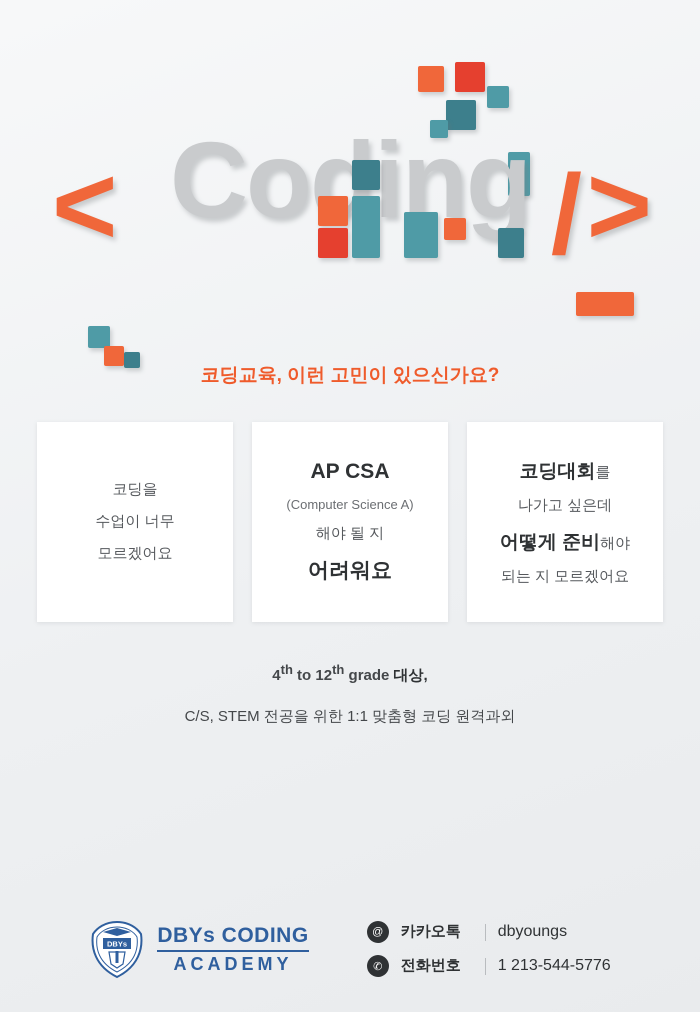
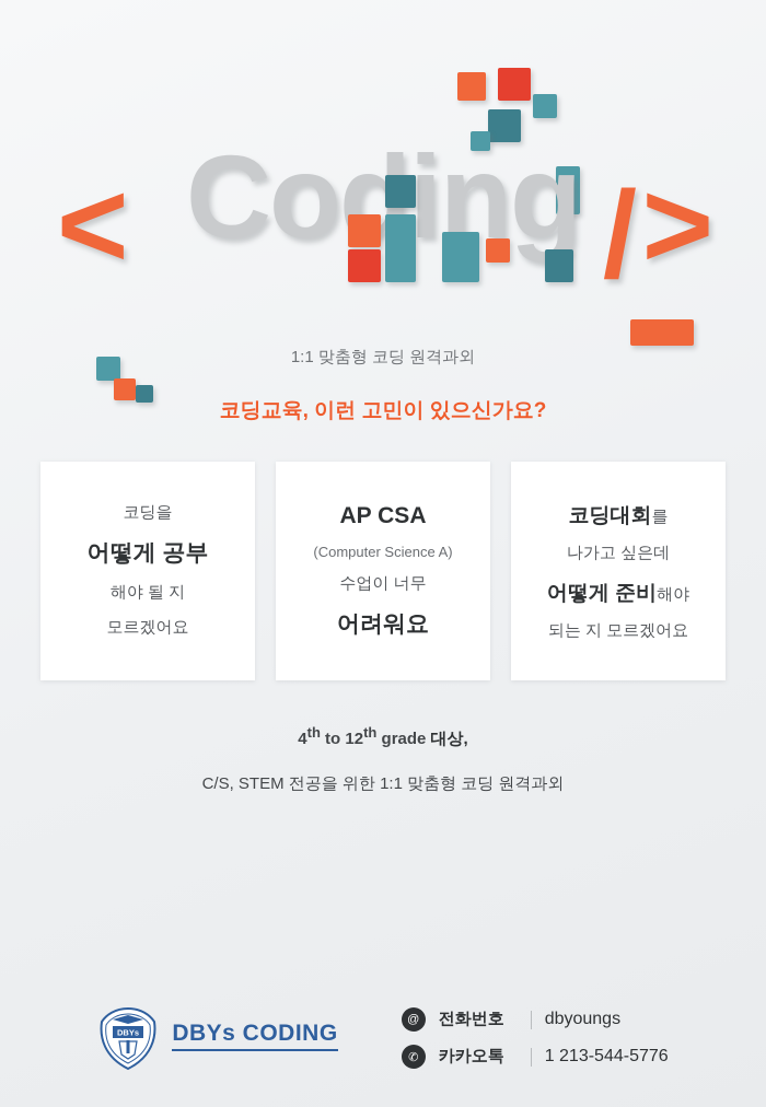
  <
  Coding
  /
  >
+ 1:1 맞춤형 코딩 원격과외
  코딩교육, 이런 고민이 있으신가요?
  코딩을
+ 어떻게 공부
- 수업이 너무
+ 해야 될 지
  모르겠어요
  AP CSA
  (Computer Science A)
- 해야 될 지
+ 수업이 너무
  어려워요
  코딩대회를
  나가고 싶은데
  어떻게 준비해야
  되는 지 모르겠어요
  4th to 12th grade 대상,
  C/S, STEM 전공을 위한 1:1 맞춤형 코딩 원격과외
  DBYs
  DBYs CODING
- ACADEMY
  @
- 카카오톡
+ 전화번호
  dbyoungs
  ✆
- 전화번호
+ 카카오톡
  1 213-544-5776
